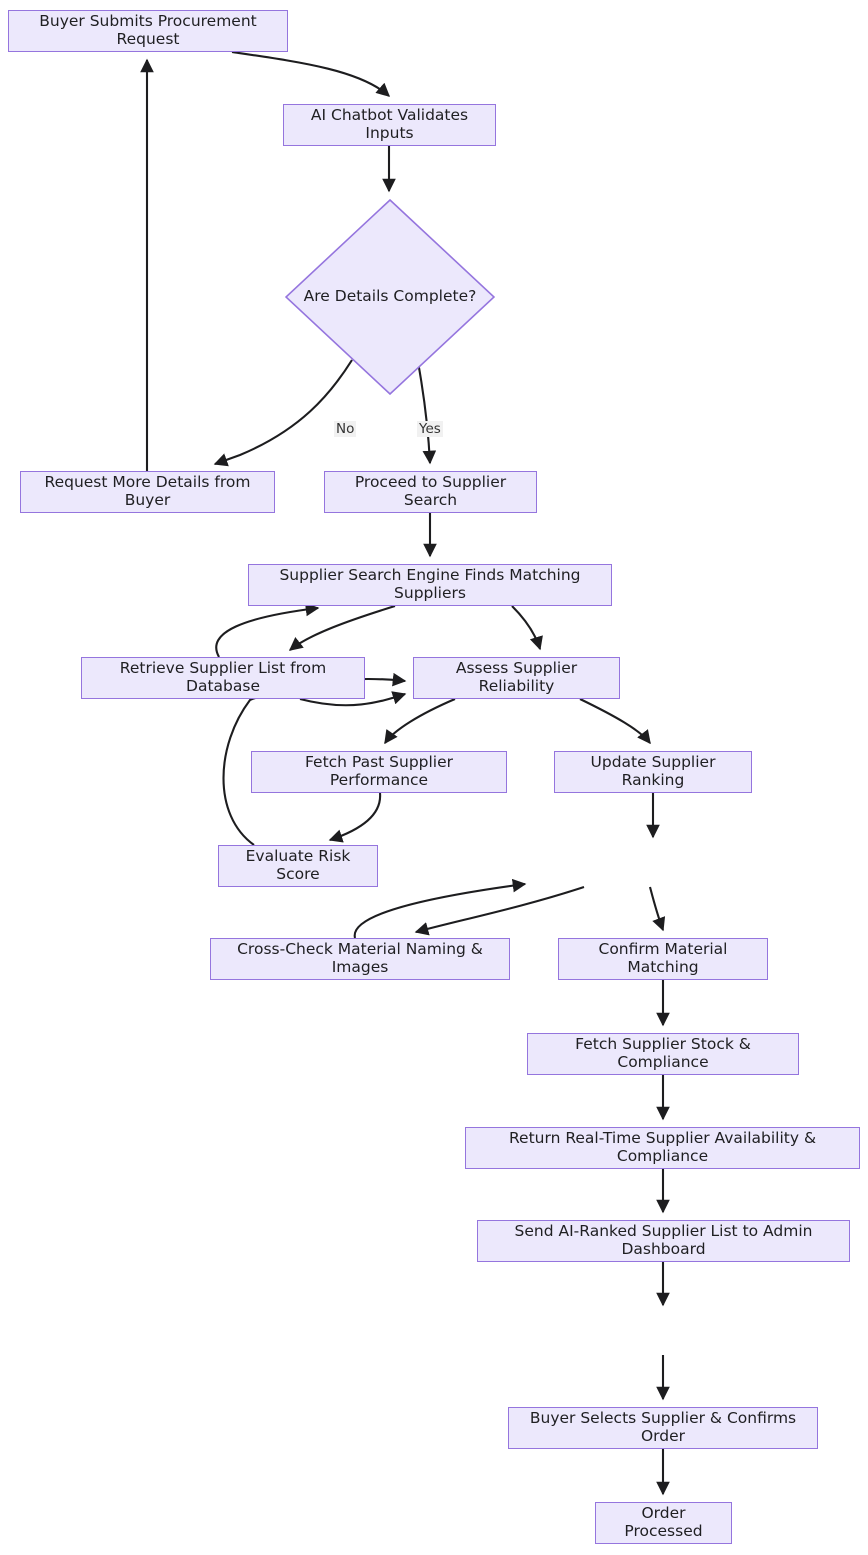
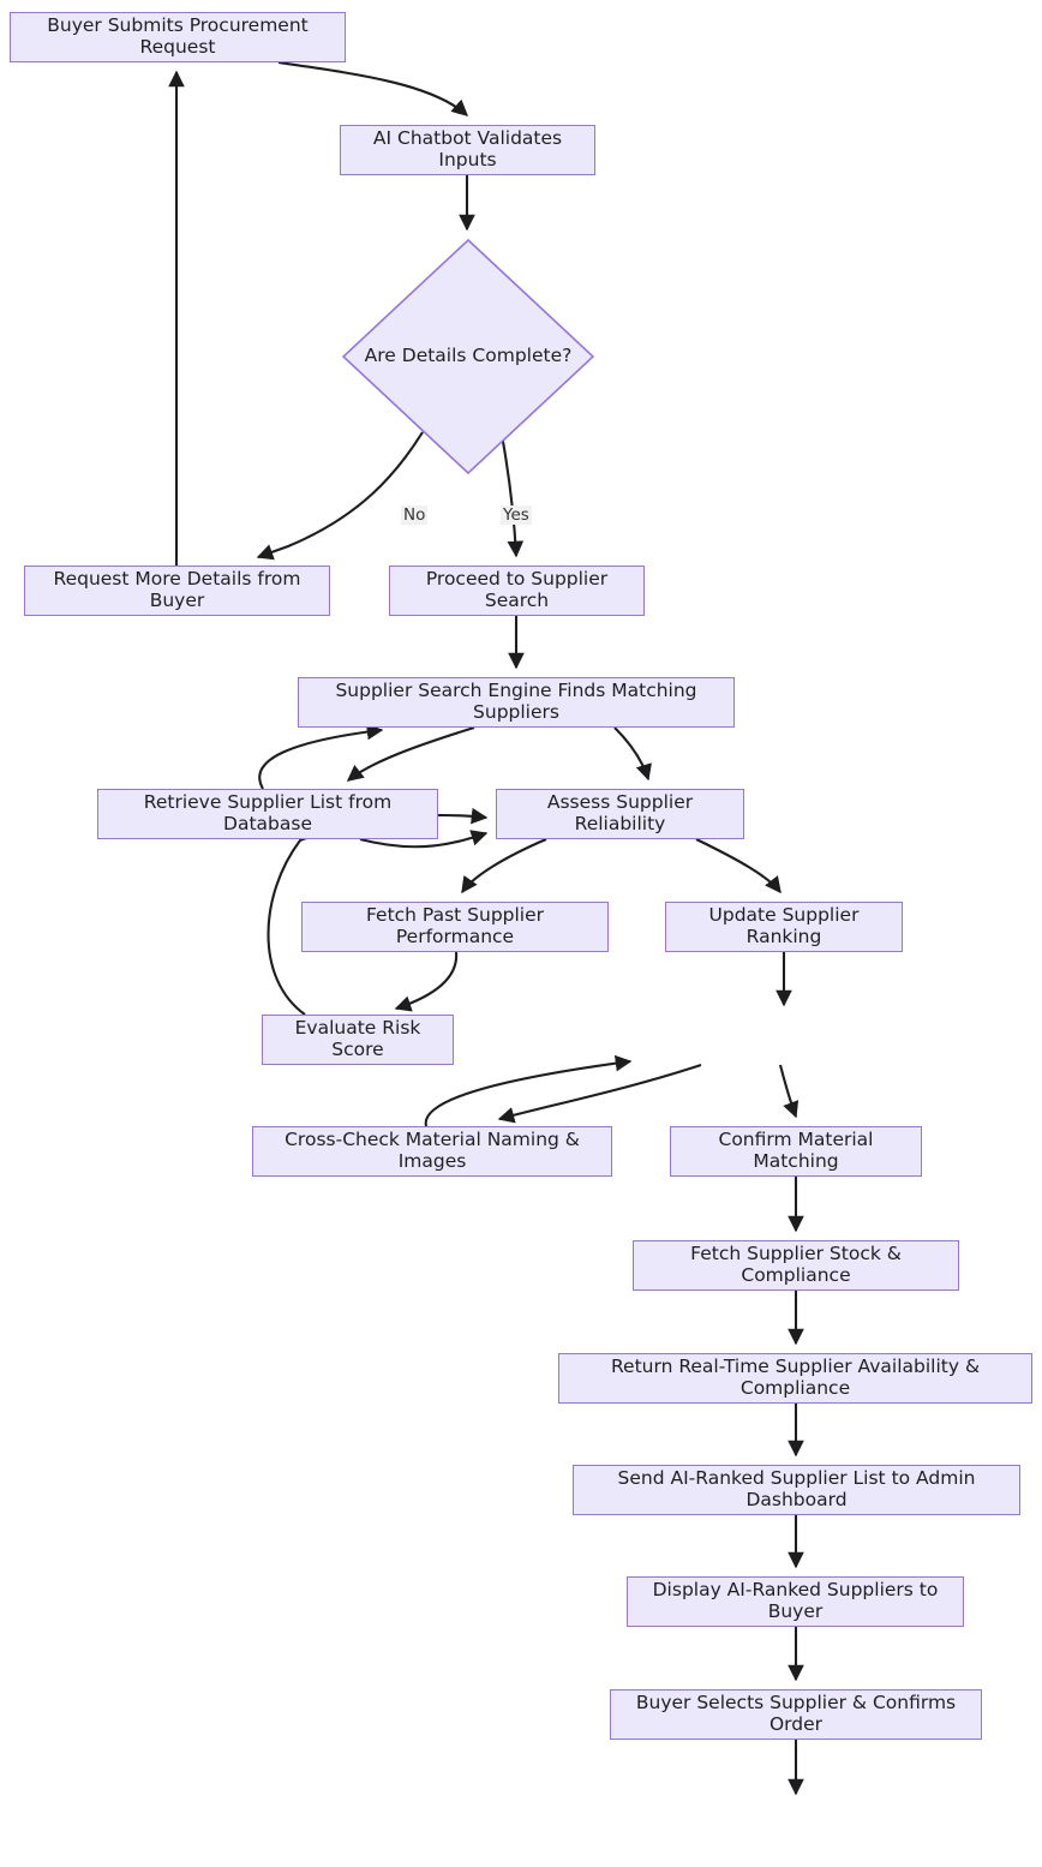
  Buyer Submits Procurement Request
  AI Chatbot Validates Inputs
  Are Details Complete?
  Request More Details from Buyer
  Proceed to Supplier Search
  Supplier Search Engine Finds Matching Suppliers
  Retrieve Supplier List from Database
  Assess Supplier Reliability
  Fetch Past Supplier Performance
  Update Supplier Ranking
  Evaluate Risk Score
  Cross-Check Material Naming & Images
  Confirm Material Matching
  Fetch Supplier Stock & Compliance
  Return Real-Time Supplier Availability & Compliance
  Send AI-Ranked Supplier List to Admin Dashboard
+ Display AI-Ranked Suppliers to Buyer
  Buyer Selects Supplier & Confirms Order
- Order Processed
  No
  Yes
